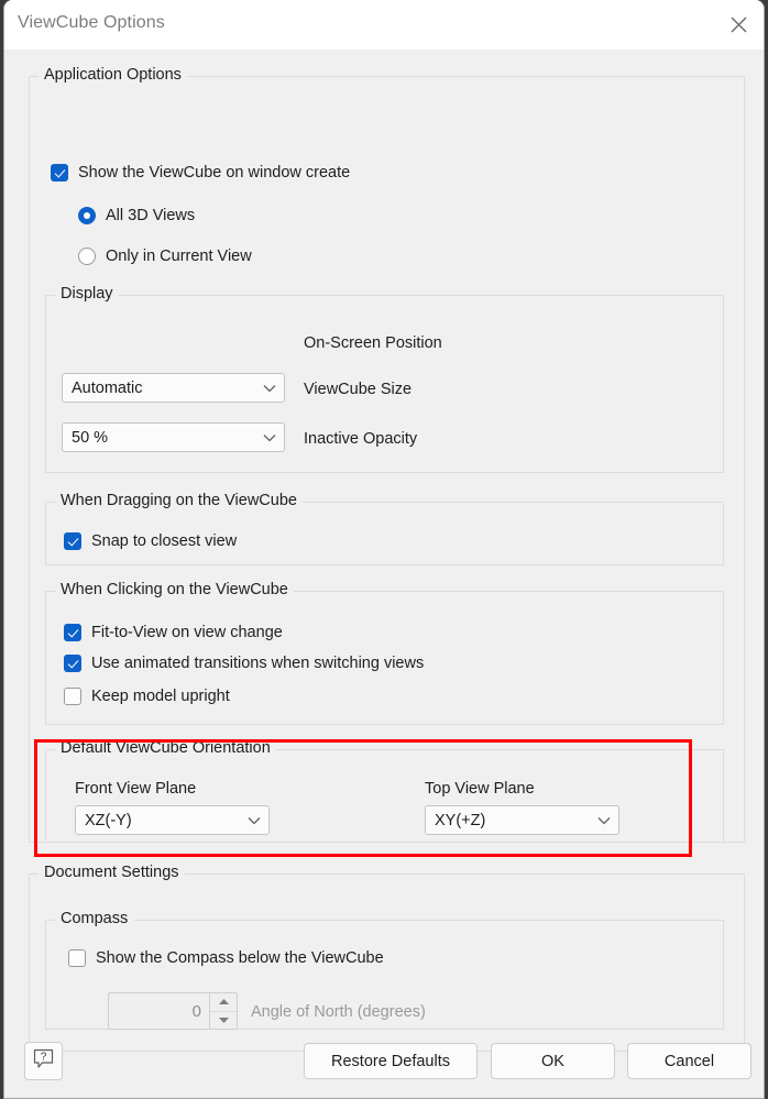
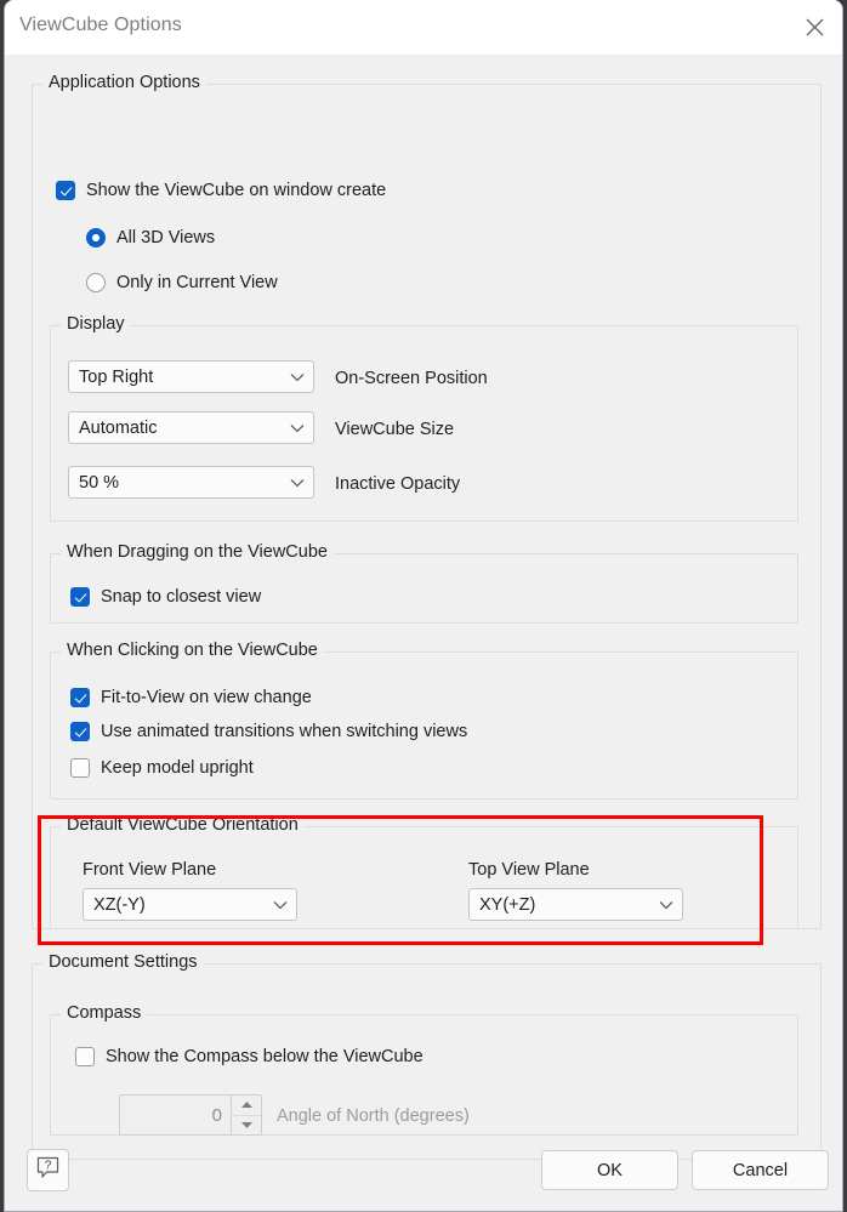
  ViewCube Options
  Application Options
  Show the ViewCube on window create
  All 3D Views
  Only in Current View
  Display
+ Top Right
  On-Screen Position
  Automatic
  ViewCube Size
  50 %
  Inactive Opacity
  When Dragging on the ViewCube
  Snap to closest view
  When Clicking on the ViewCube
  Fit-to-View on view change
  Use animated transitions when switching views
  Keep model upright
  Default ViewCube Orientation
  Front View Plane
  XZ(-Y)
  Top View Plane
  XY(+Z)
  Document Settings
  Compass
  Show the Compass below the ViewCube
  0
  Angle of North (degrees)
  ?
- Restore Defaults
  OK
  Cancel
